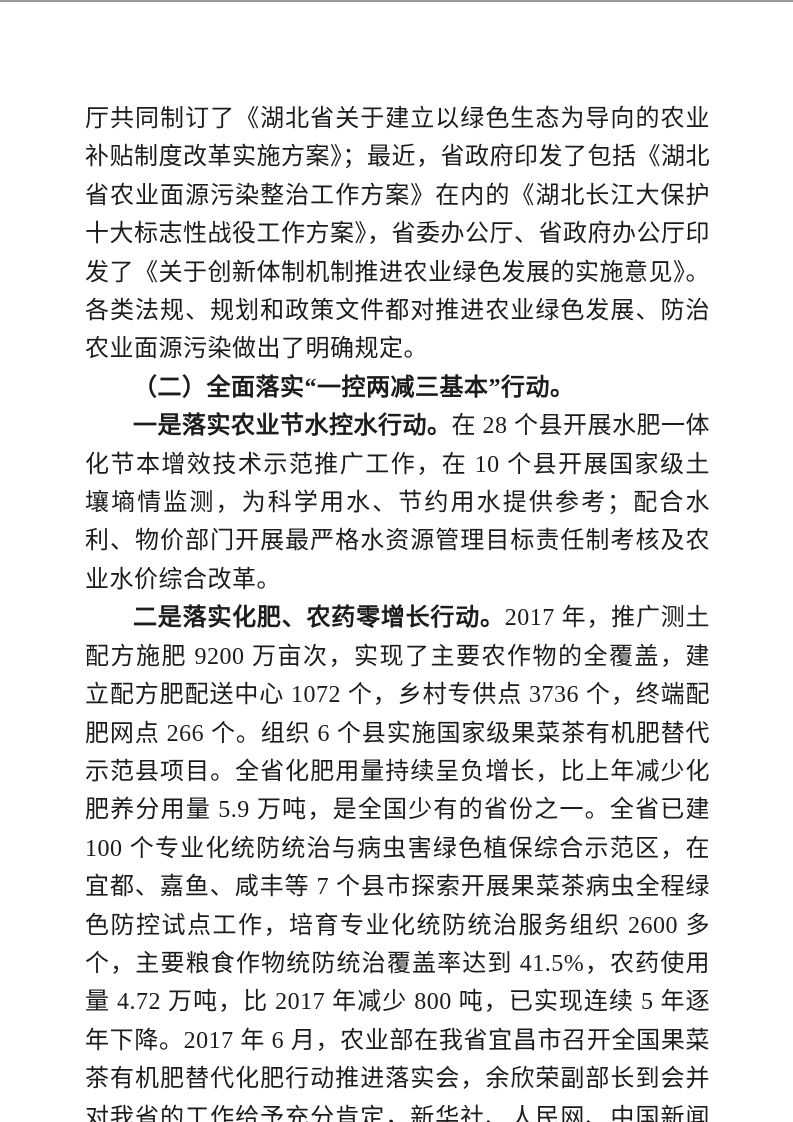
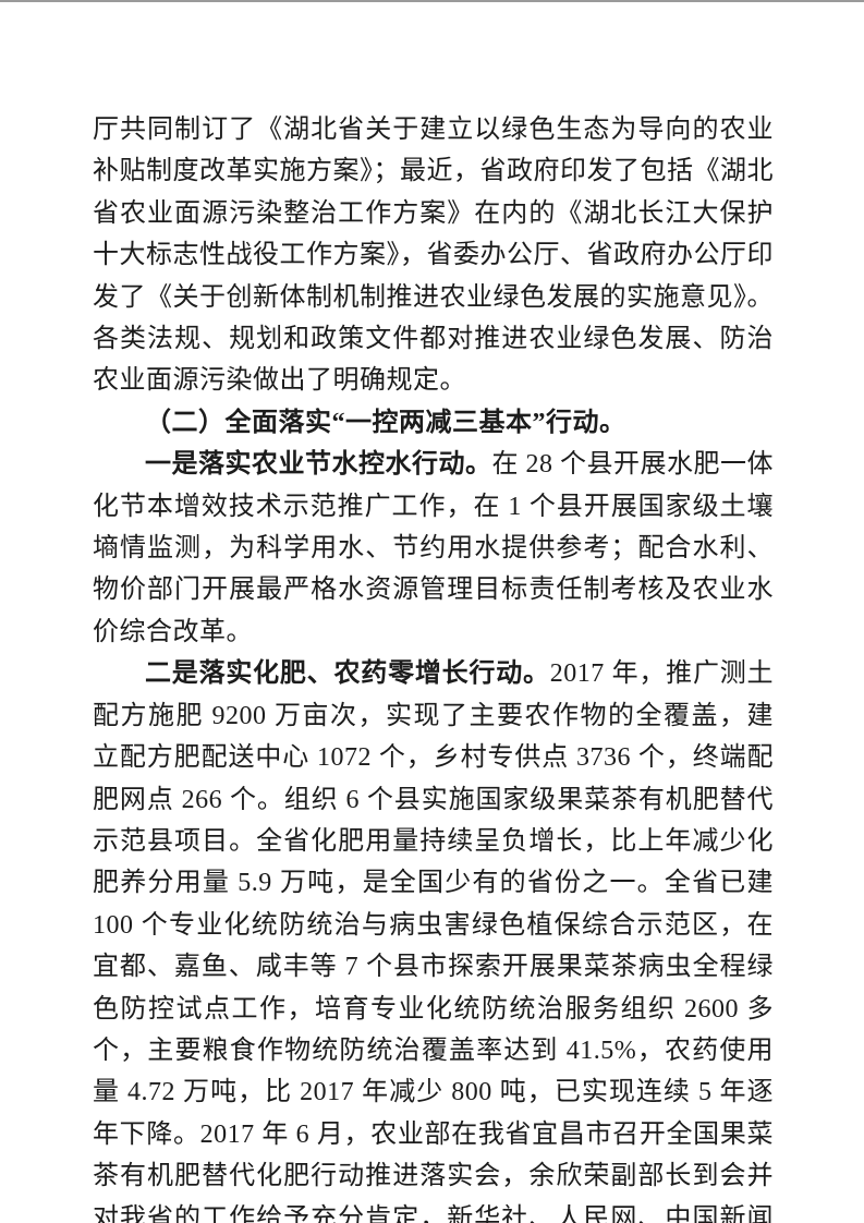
  厅共同制订了《湖北省关于建立以绿色生态为导向的农业补贴制度改革实施方案》；最近，省政府印发了包括《湖北省农业面源污染整治工作方案》在内的《湖北长江大保护十大标志性战役工作方案》，省委办公厅、省政府办公厅印发了《关于创新体制机制推进农业绿色发展的实施意见》。各类法规、规划和政策文件都对推进农业绿色发展、防治农业面源污染做出了明确规定。
  （二）全面落实“一控两减三基本”行动。
- 一是落实农业节水控水行动。在 28 个县开展水肥一体化节本增效技术示范推广工作，在 10 个县开展国家级土壤墒情监测，为科学用水、节约用水提供参考；配合水利、物价部门开展最严格水资源管理目标责任制考核及农业水价综合改革。
+ 一是落实农业节水控水行动。在 28 个县开展水肥一体化节本增效技术示范推广工作，在 1 个县开展国家级土壤墒情监测，为科学用水、节约用水提供参考；配合水利、物价部门开展最严格水资源管理目标责任制考核及农业水价综合改革。
  二是落实化肥、农药零增长行动。2017 年，推广测土配方施肥 9200 万亩次，实现了主要农作物的全覆盖，建立配方肥配送中心 1072 个，乡村专供点 3736 个，终端配肥网点 266 个。组织 6 个县实施国家级果菜茶有机肥替代示范县项目。全省化肥用量持续呈负增长，比上年减少化肥养分用量 5.9 万吨，是全国少有的省份之一。全省已建 100 个专业化统防统治与病虫害绿色植保综合示范区，在宜都、嘉鱼、咸丰等 7 个县市探索开展果菜茶病虫全程绿色防控试点工作，培育专业化统防统治服务组织 2600 多个，主要粮食作物统防统治覆盖率达到 41.5%，农药使用量 4.72 万吨，比 2017 年减少 800 吨，已实现连续 5 年逐年下降。2017 年 6 月，农业部在我省宜昌市召开全国果菜茶有机肥替代化肥行动推进落实会，余欣荣副部长到会并对我省的工作给予充分肯定，新华社、人民网、中国新闻
